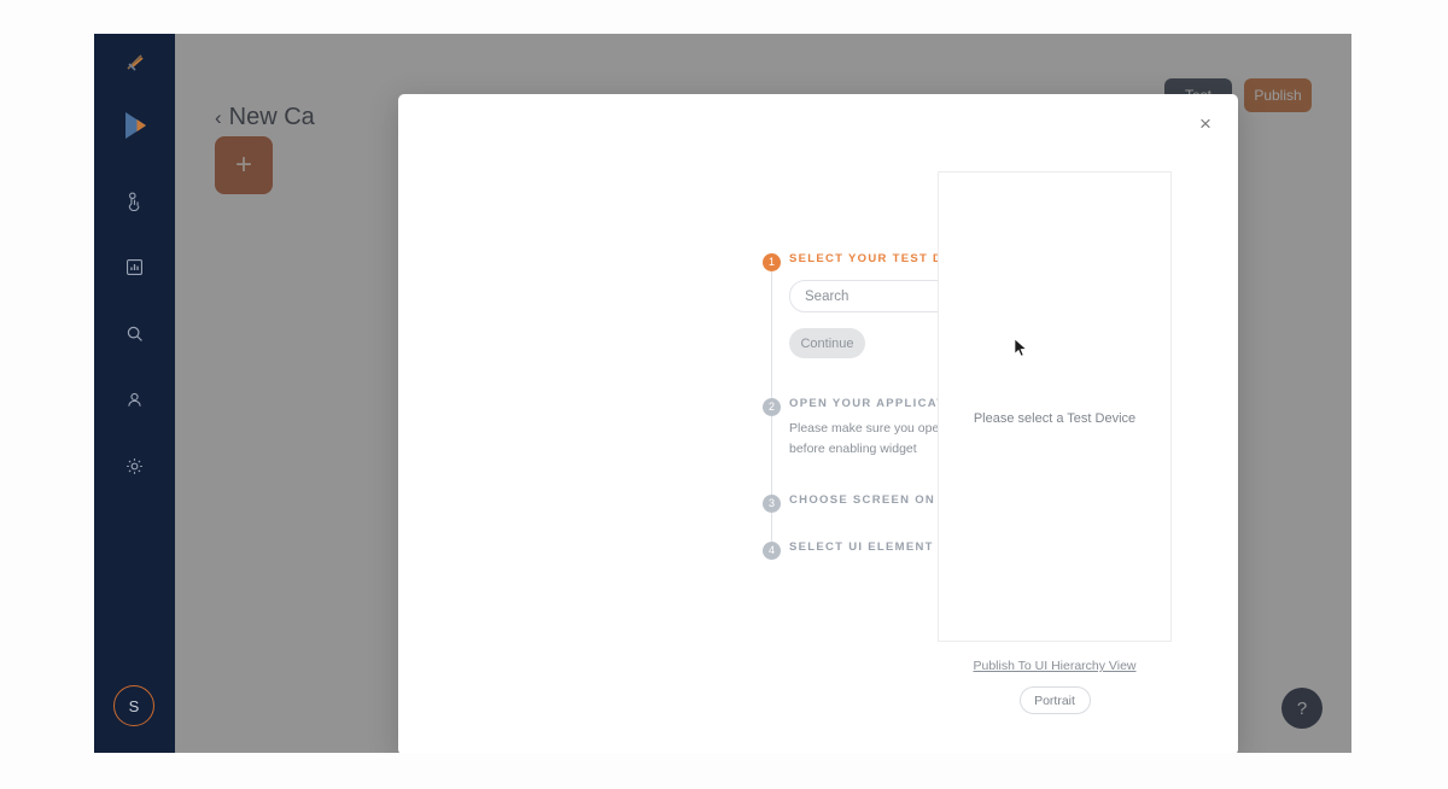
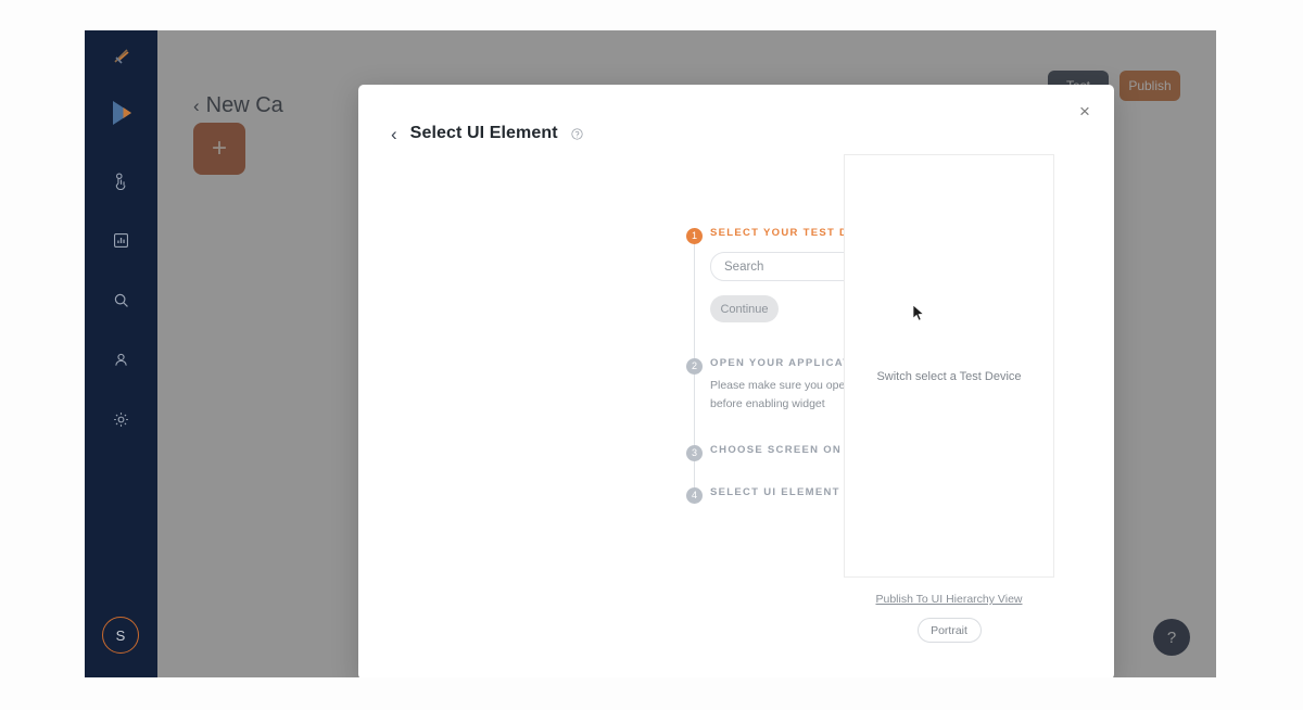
  S
  ‹ New Ca
  Publish
  +
  ?
  ×
+ ‹
+ Select UI Element
  1
  SELECT YOUR TEST
  Search
  Continue
  2
  OPEN YOUR APPLICA
  3
  CHOOSE SCREEN ON
  4
- Please select a Test Device
+ Switch select a Test Device
  Publish To UI Hierarchy View
  Portrait
